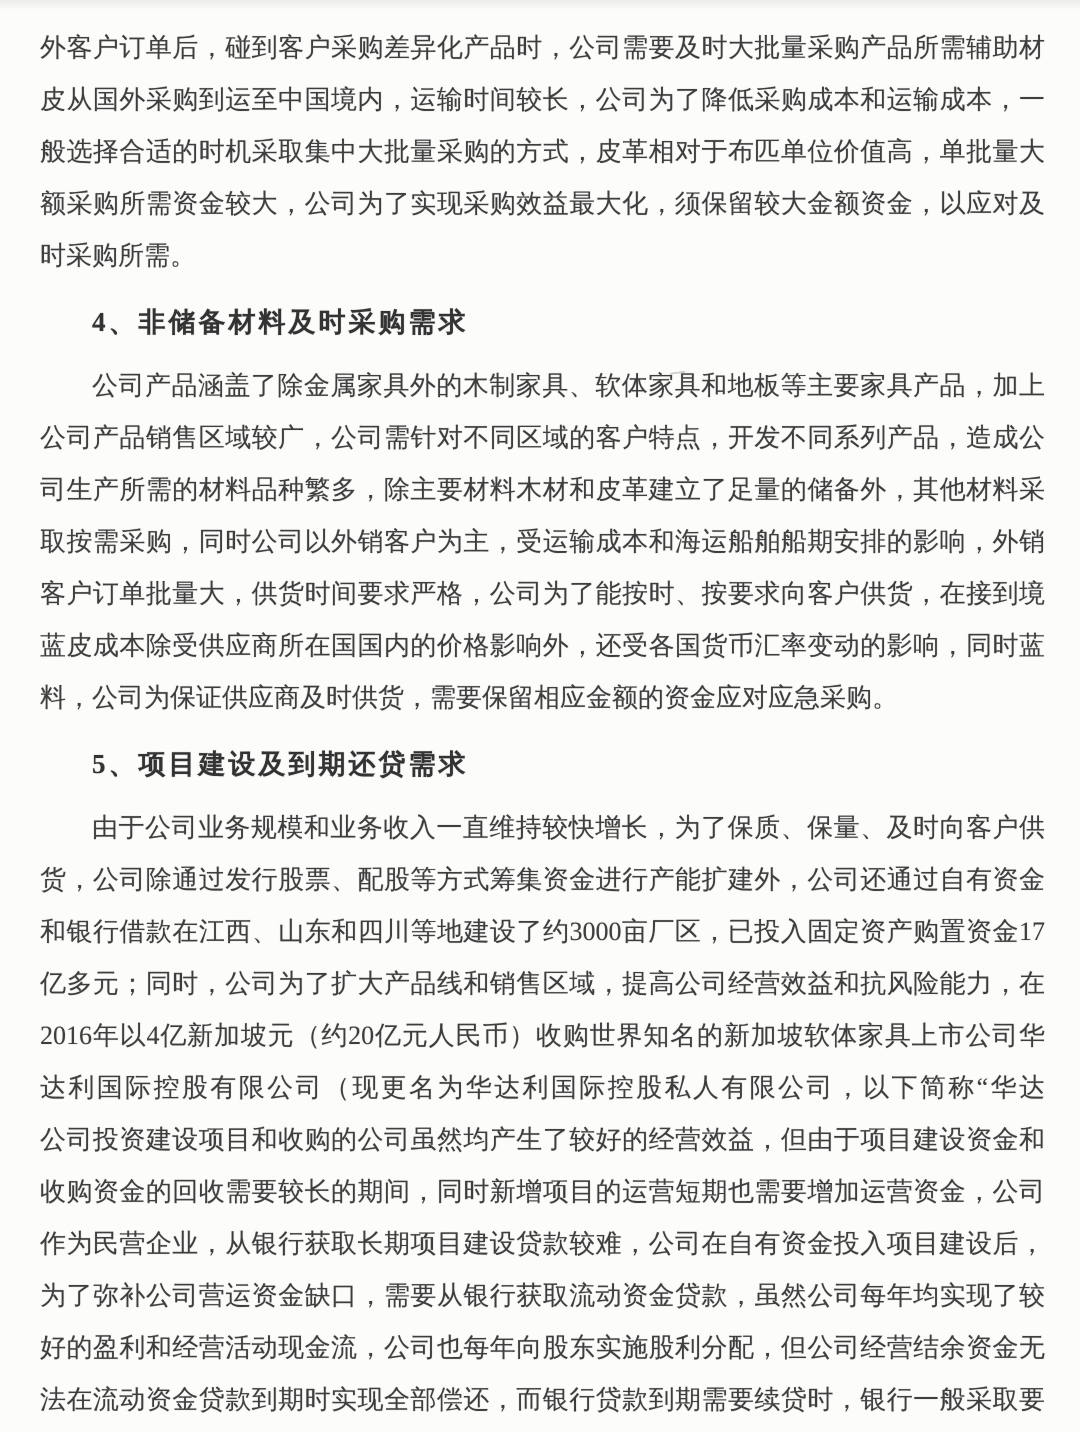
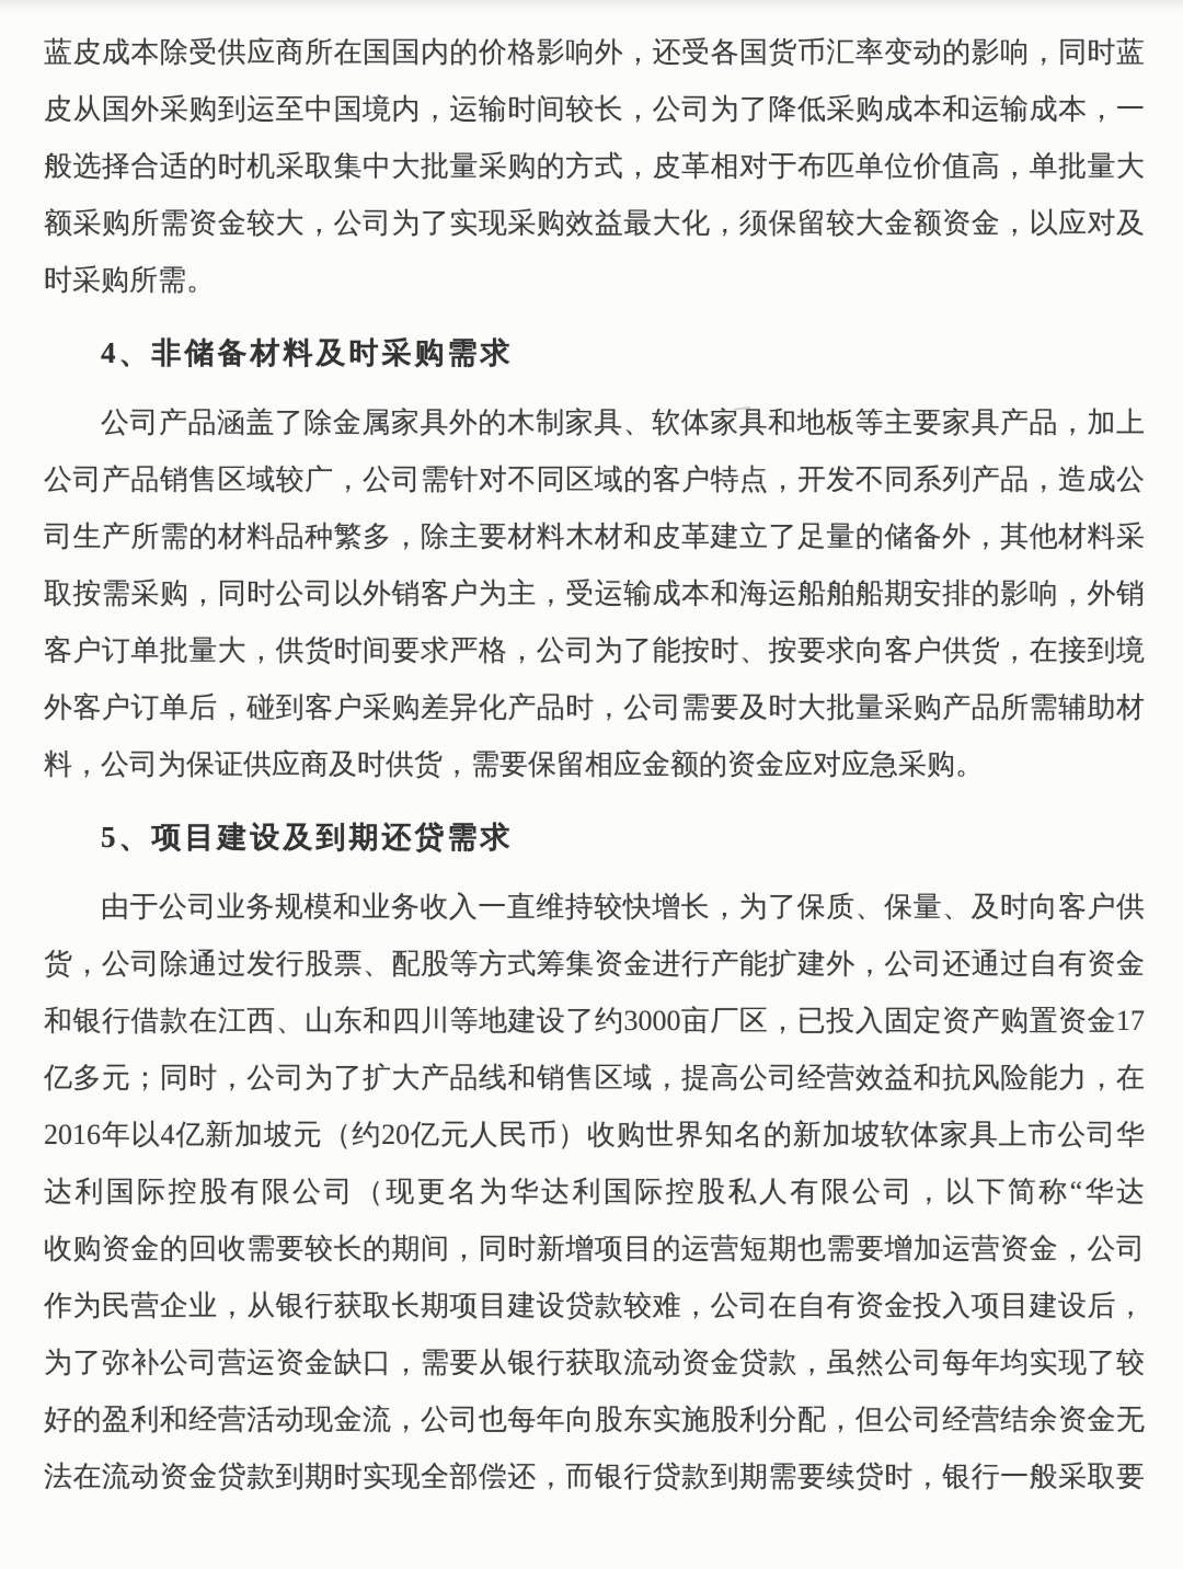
- 外客户订单后，碰到客户采购差异化产品时，公司需要及时大批量采购产品所需辅助材
+ 蓝皮成本除受供应商所在国国内的价格影响外，还受各国货币汇率变动的影响，同时蓝
  皮从国外采购到运至中国境内，运输时间较长，公司为了降低采购成本和运输成本，一
  般选择合适的时机采取集中大批量采购的方式，皮革相对于布匹单位价值高，单批量大
  额采购所需资金较大，公司为了实现采购效益最大化，须保留较大金额资金，以应对及
  时采购所需。
  4、非储备材料及时采购需求
  公司产品涵盖了除金属家具外的木制家具、软体家具和地板等主要家具产品，加上
  公司产品销售区域较广，公司需针对不同区域的客户特点，开发不同系列产品，造成公
  司生产所需的材料品种繁多，除主要材料木材和皮革建立了足量的储备外，其他材料采
  取按需采购，同时公司以外销客户为主，受运输成本和海运船舶船期安排的影响，外销
  客户订单批量大，供货时间要求严格，公司为了能按时、按要求向客户供货，在接到境
- 蓝皮成本除受供应商所在国国内的价格影响外，还受各国货币汇率变动的影响，同时蓝
+ 外客户订单后，碰到客户采购差异化产品时，公司需要及时大批量采购产品所需辅助材
  料，公司为保证供应商及时供货，需要保留相应金额的资金应对应急采购。
  5、项目建设及到期还贷需求
  由于公司业务规模和业务收入一直维持较快增长，为了保质、保量、及时向客户供
  货，公司除通过发行股票、配股等方式筹集资金进行产能扩建外，公司还通过自有资金
  和银行借款在江西、山东和四川等地建设了约3000亩厂区，已投入固定资产购置资金17
  亿多元；同时，公司为了扩大产品线和销售区域，提高公司经营效益和抗风险能力，在
  2016年以4亿新加坡元（约20亿元人民币）收购世界知名的新加坡软体家具上市公司华
  达利国际控股有限公司（现更名为华达利国际控股私人有限公司，以下简称“华达
- 公司投资建设项目和收购的公司虽然均产生了较好的经营效益，但由于项目建设资金和
  收购资金的回收需要较长的期间，同时新增项目的运营短期也需要增加运营资金，公司
  作为民营企业，从银行获取长期项目建设贷款较难，公司在自有资金投入项目建设后，
  为了弥补公司营运资金缺口，需要从银行获取流动资金贷款，虽然公司每年均实现了较
  好的盈利和经营活动现金流，公司也每年向股东实施股利分配，但公司经营结余资金无
  法在流动资金贷款到期时实现全部偿还，而银行贷款到期需要续贷时，银行一般采取要
